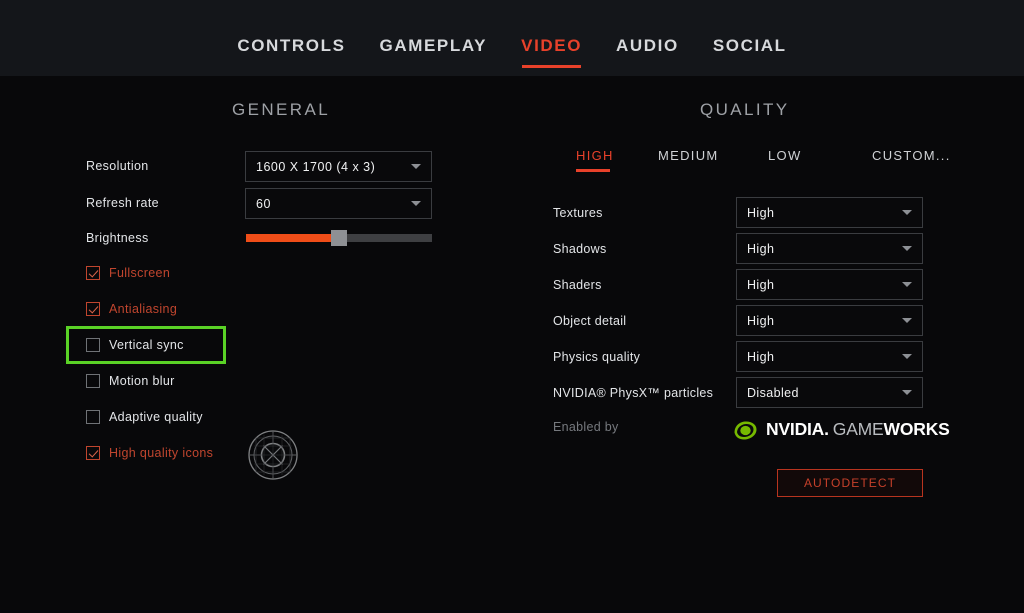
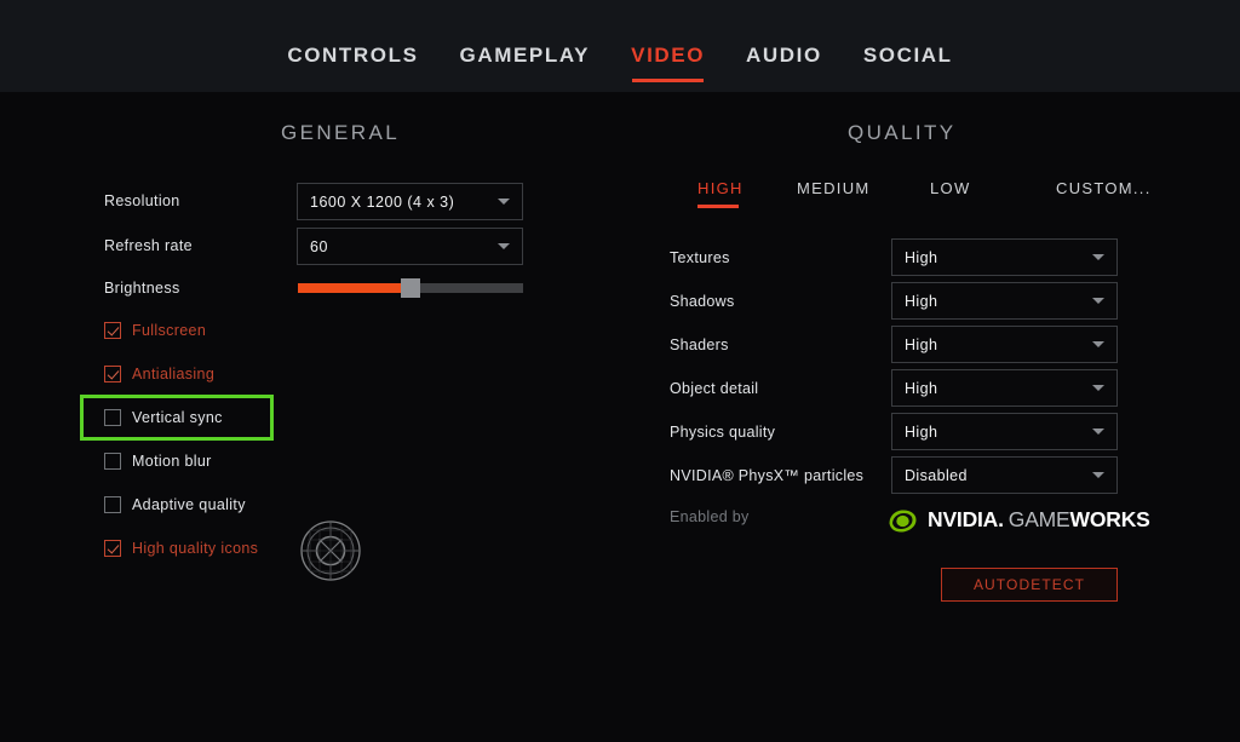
  CONTROLS
  GAMEPLAY
  VIDEO
  AUDIO
  SOCIAL
  GENERAL
  QUALITY
  Resolution
  Refresh rate
  Brightness
- 1600 X 1700 (4 x 3)
+ 1600 X 1200 (4 x 3)
  60
  Fullscreen
  Antialiasing
  Vertical sync
  Motion blur
  Adaptive quality
  High quality icons
  HIGH
  MEDIUM
  LOW
  CUSTOM...
  Textures
  High
  Shadows
  High
  Shaders
  High
  Object detail
  High
  Physics quality
  High
  NVIDIA® PhysX™ particles
  Disabled
  Enabled by
  NVIDIA.
  GAMEWORKS
  AUTODETECT
